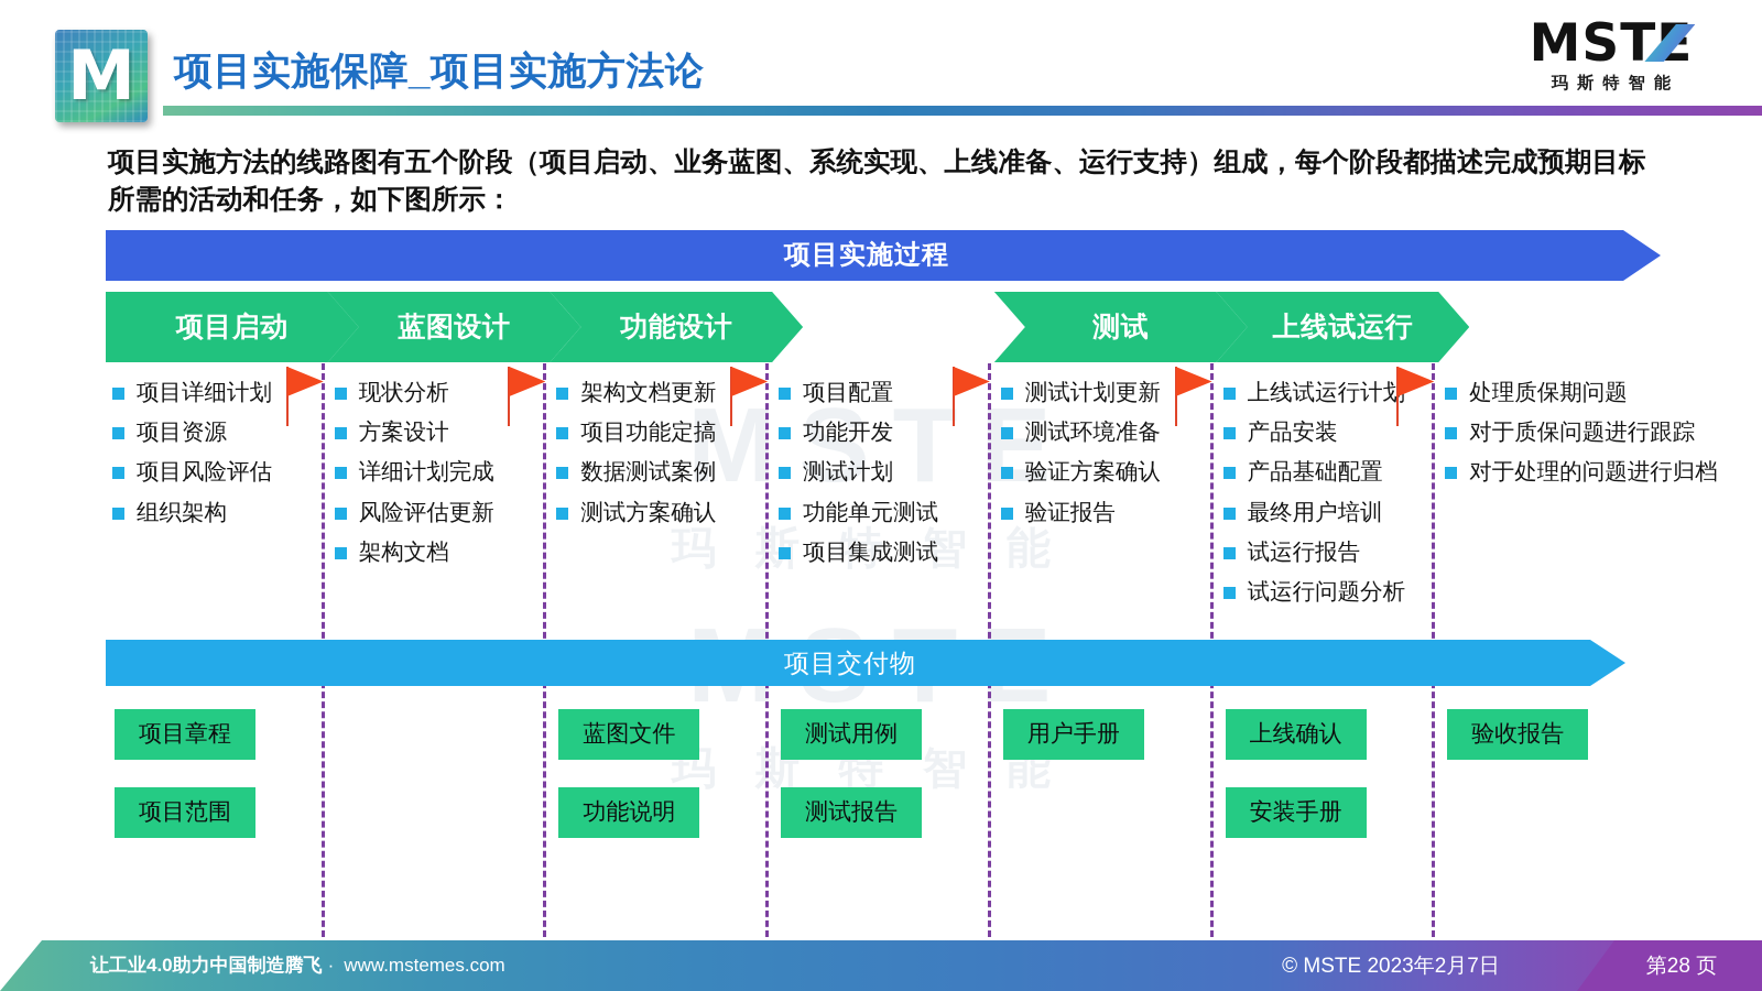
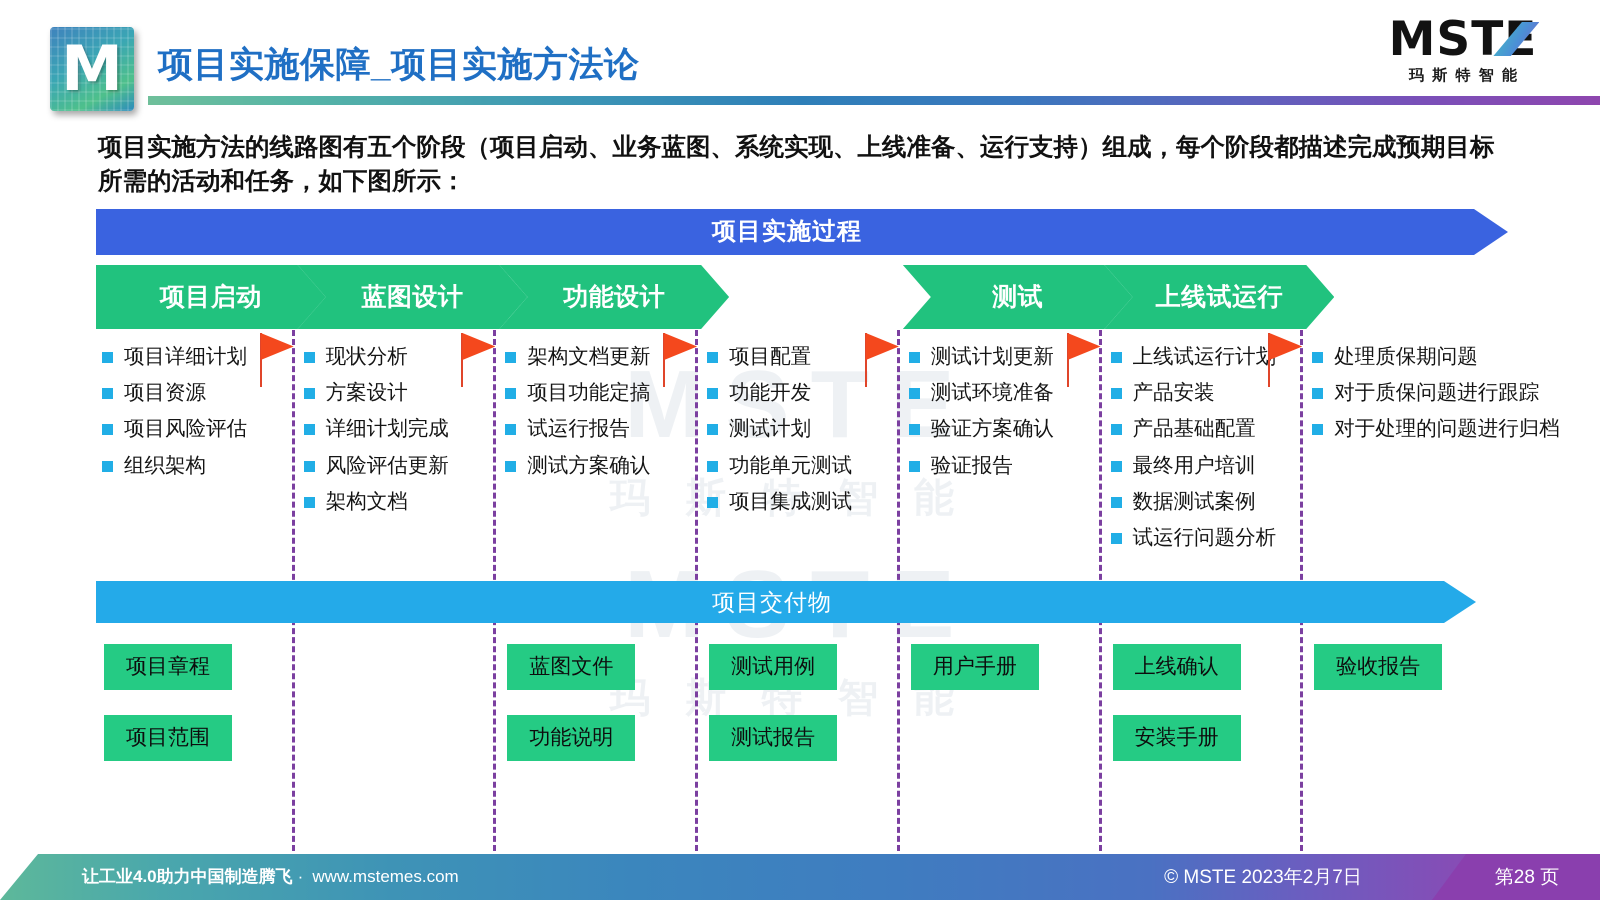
  MSTE
  玛斯特智能
  玛斯特智能
  M
  项目实施保障_项目实施方法论
  MST
  玛斯特智能
  项目实施方法的线路图有五个阶段（项目启动、业务蓝图、系统实现、上线准备、运行支持）组成，每个阶段都描述完成预期目标所需的活动和任务，如下图所示：
  项目实施过程
  项目启动
  蓝图设计
  功能设计
  测试
  上线试运行
  项目详细计划
  项目资源
  项目风险评估
  组织架构
  现状分析
  方案设计
  详细计划完成
  风险评估更新
  架构文档
  架构文档更新
  项目功能定搞
- 数据测试案例
+ 试运行报告
  测试方案确认
  项目配置
  功能开发
  测试计划
  功能单元测试
  项目集成测试
  测试计划更新
  测试环境准备
  验证方案确认
  验证报告
  上线试运行计划
  产品安装
  产品基础配置
  最终用户培训
- 试运行报告
+ 数据测试案例
  试运行问题分析
  处理质保期问题
  对于质保问题进行跟踪
  对于处理的问题进行归档
  项目交付物
  项目章程
  项目范围
  蓝图文件
  功能说明
  测试用例
  测试报告
  用户手册
  上线确认
  安装手册
  验收报告
  让工业4.0助力中国制造腾飞
  ·
  www.mstemes.com
  © MSTE 2023年2月7日
  第28 页
